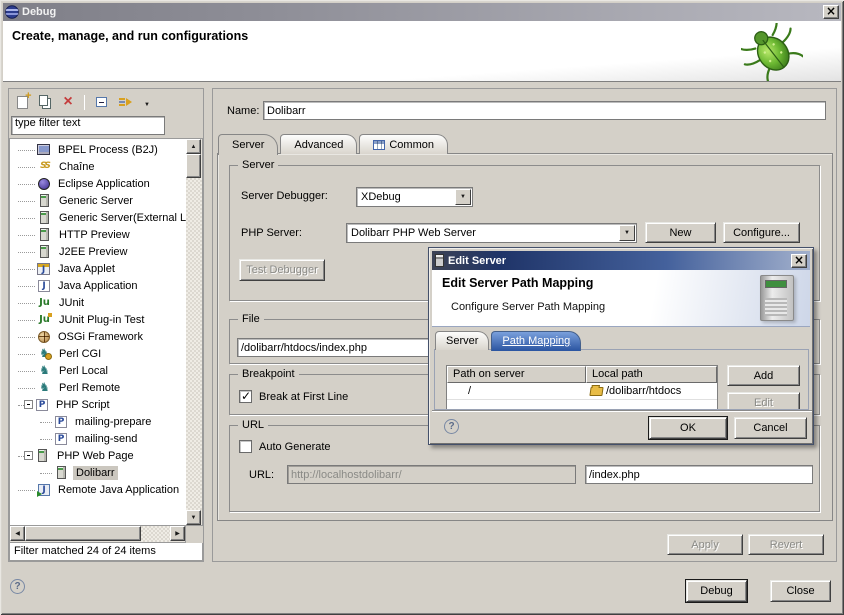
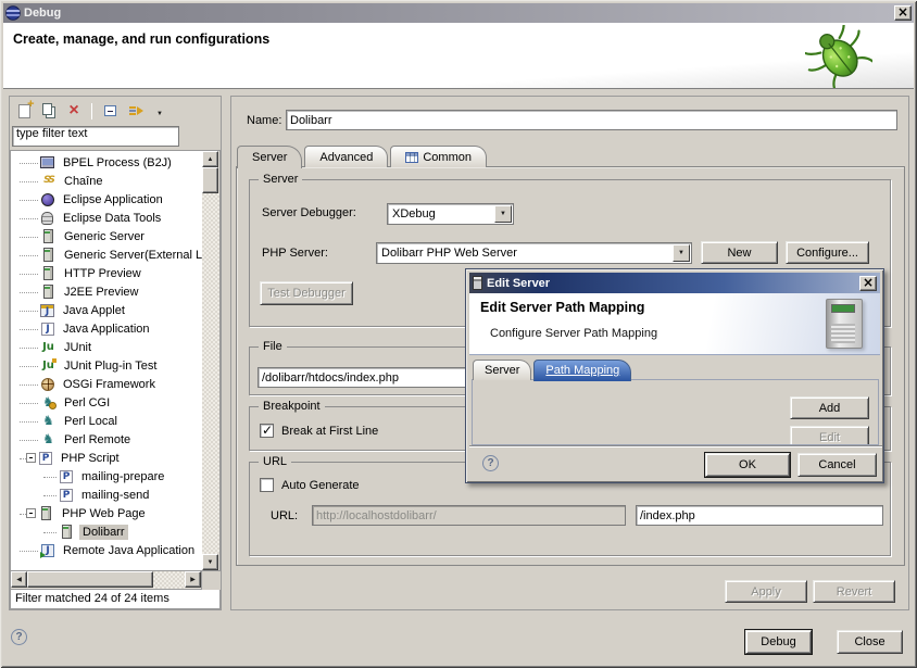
  Debug
  Create, manage, and run configurations
  type filter text
  BPEL Process (B2J)
  SS
  Chaîne
  Eclipse Application
+ Eclipse Data Tools
  Generic Server
  Generic Server(External L
  HTTP Preview
  J2EE Preview
  J
  Java Applet
  J
  Java Application
  Ju
  JUnit
  Ju
  JUnit Plug-in Test
  OSGi Framework
  ♞
  Perl CGI
  ♞
  Perl Local
  ♞
  Perl Remote
  P
  PHP Script
  P
  mailing-prepare
  P
  mailing-send
  PHP Web Page
  Dolibarr
  J
  Remote Java Application
  Filter matched 24 of 24 items
  Name:
  Dolibarr
  Server
  Advanced
  Common
  Server
  Server Debugger:
  XDebug
  PHP Server:
  Dolibarr PHP Web Server
  New
  Configure...
  Test Debugger
  File
  /dolibarr/htdocs/index.php
  Breakpoint
  Break at First Line
  URL
  Auto Generate
  URL:
  http://localhostdolibarr/
  /index.php
  Apply
  Revert
  Edit Server
  Edit Server Path Mapping
  Configure Server Path Mapping
  Server
  Path Mapping
- Path on server
- Local path
- /
- /dolibarr/htdocs
  Add
  Edit
  OK
  Cancel
  Debug
  Close
